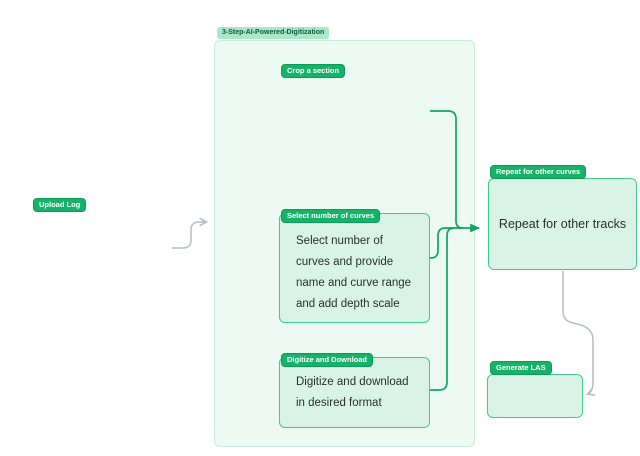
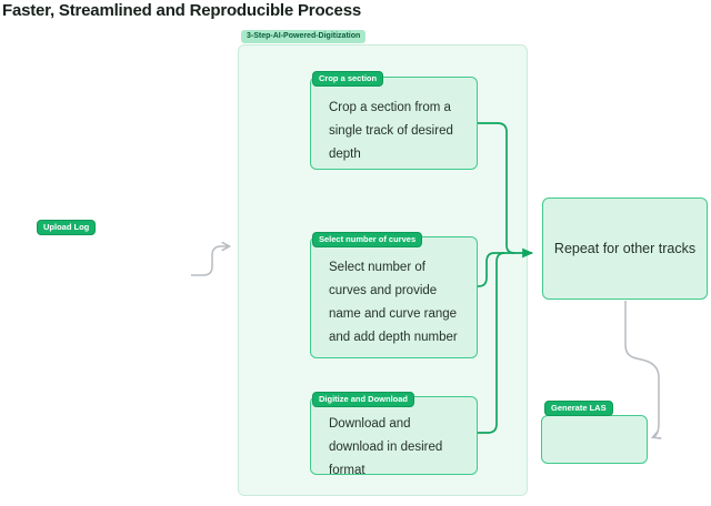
+ Faster, Streamlined and Reproducible Process
  Upload Log
  Crop a section
+ Crop a section from a single track of desired depth
  Select number of curves
- Select number of curves and provide name and curve range and add depth scale
+ Select number of curves and provide name and curve range and add depth number
  Digitize and Download
- Digitize and download in desired format
+ Download and download in desired format
- Repeat for other curves
  Repeat for other tracks
  Generate LAS
